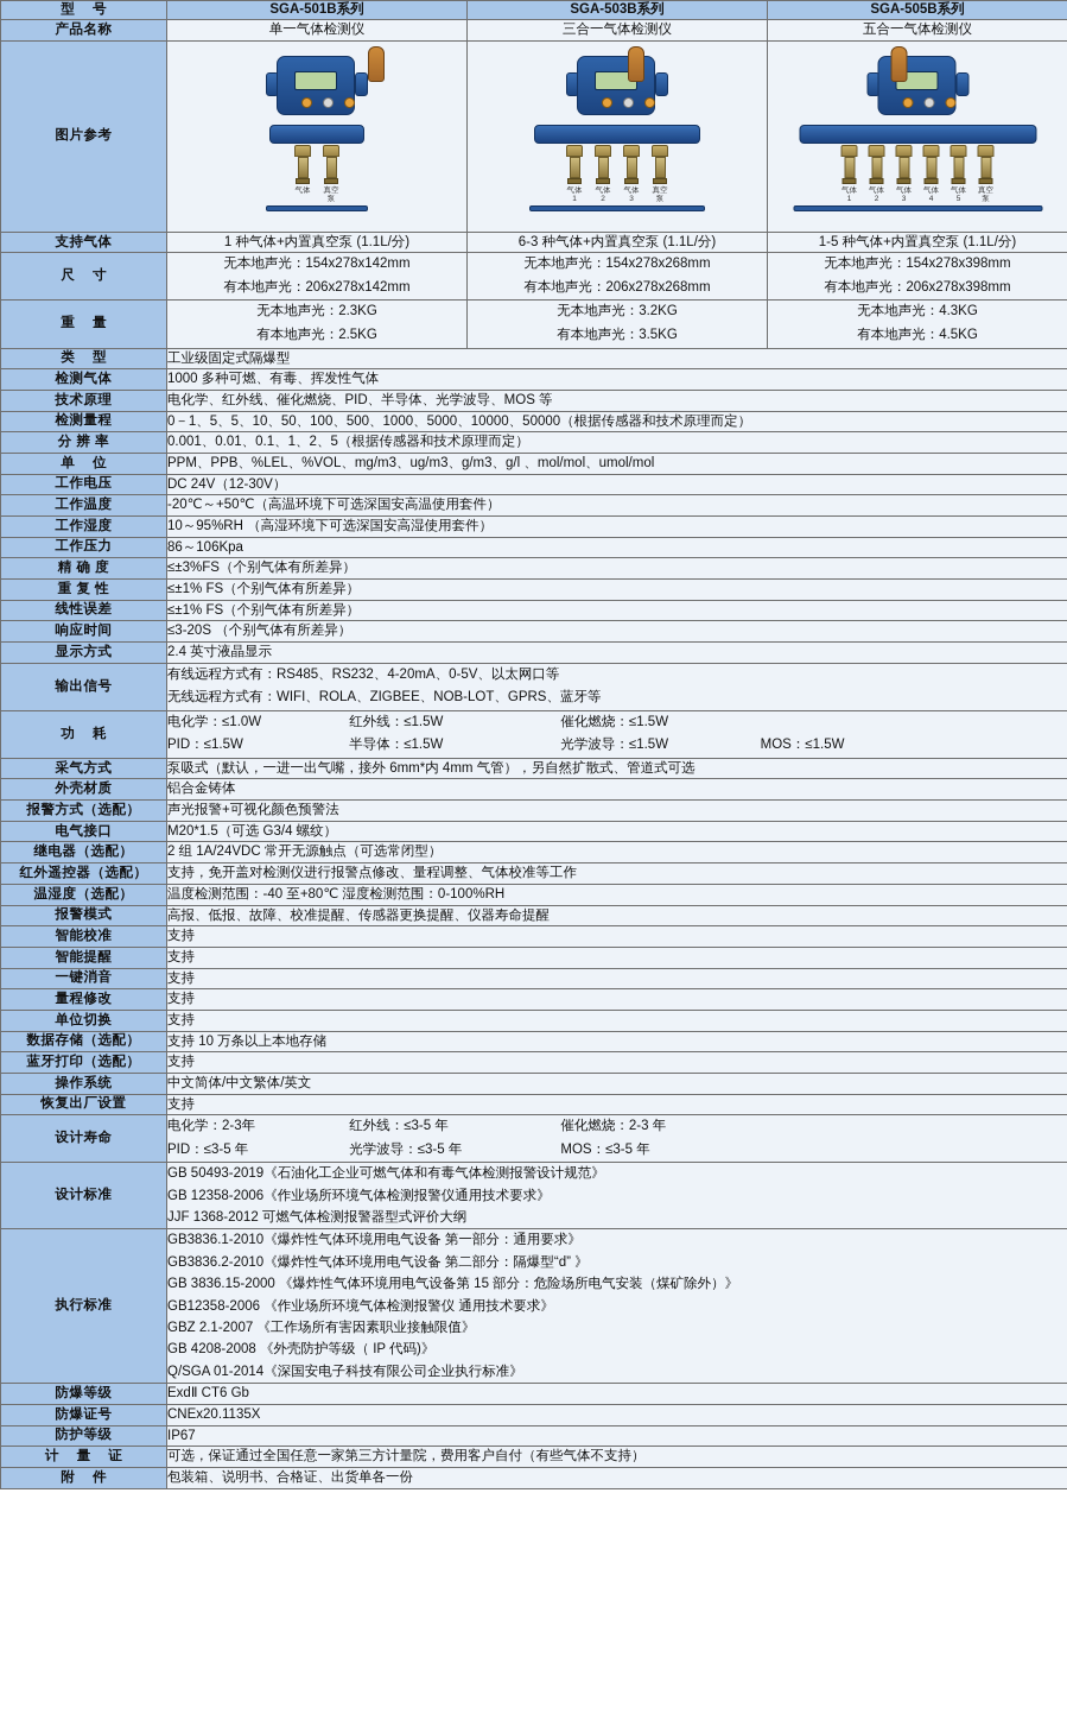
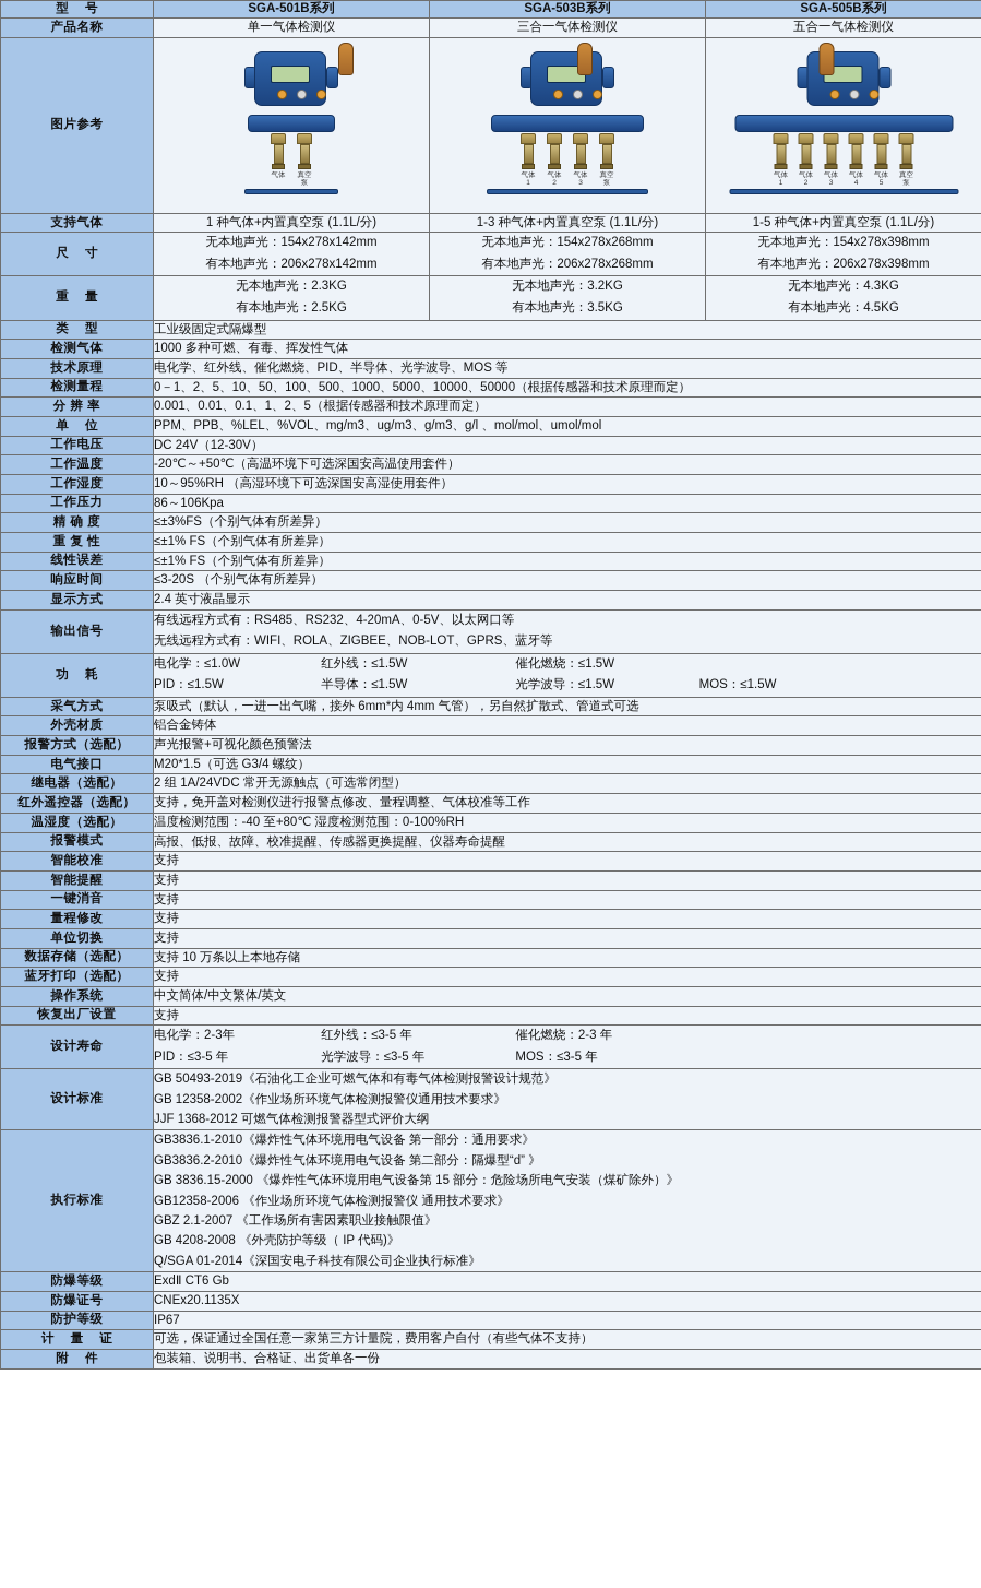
  型 号	SGA-501B系列	SGA-503B系列	SGA-505B系列
  产品名称	单一气体检测仪	三合一气体检测仪	五合一气体检测仪
- 支持气体	1 种气体+内置真空泵 (1.1L/分)	6-3 种气体+内置真空泵 (1.1L/分)	1-5 种气体+内置真空泵 (1.1L/分)
+ 支持气体	1 种气体+内置真空泵 (1.1L/分)	1-3 种气体+内置真空泵 (1.1L/分)	1-5 种气体+内置真空泵 (1.1L/分)
  尺 寸	无本地声光：154x278x142mm 有本地声光：206x278x142mm	无本地声光：154x278x268mm 有本地声光：206x278x268mm	无本地声光：154x278x398mm 有本地声光：206x278x398mm
  重 量	无本地声光：2.3KG 有本地声光：2.5KG	无本地声光：3.2KG 有本地声光：3.5KG	无本地声光：4.3KG 有本地声光：4.5KG
  类 型	工业级固定式隔爆型
  检测气体	1000 多种可燃、有毒、挥发性气体
  技术原理	电化学、红外线、催化燃烧、PID、半导体、光学波导、MOS 等
- 检测量程	0－1、5、5、10、50、100、500、1000、5000、10000、50000（根据传感器和技术原理而定）
+ 检测量程	0－1、2、5、10、50、100、500、1000、5000、10000、50000（根据传感器和技术原理而定）
  分 辨 率	0.001、0.01、0.1、1、2、5（根据传感器和技术原理而定）
  单 位	PPM、PPB、%LEL、%VOL、mg/m3、ug/m3、g/m3、g/l 、mol/mol、umol/mol
  工作电压	DC 24V（12-30V）
  工作温度	-20℃～+50℃（高温环境下可选深国安高温使用套件）
  工作湿度	10～95%RH （高湿环境下可选深国安高湿使用套件）
  工作压力	86～106Kpa
  精 确 度	≤±3%FS（个别气体有所差异）
  重 复 性	≤±1% FS（个别气体有所差异）
  线性误差	≤±1% FS（个别气体有所差异）
  响应时间	≤3-20S （个别气体有所差异）
  显示方式	2.4 英寸液晶显示
  输出信号	有线远程方式有：RS485、RS232、4-20mA、0-5V、以太网口等 无线远程方式有：WIFI、ROLA、ZIGBEE、NOB-LOT、GPRS、蓝牙等
  功 耗	电化学：≤1.0W 红外线：≤1.5W 催化燃烧：≤1.5W PID：≤1.5W 半导体：≤1.5W 光学波导：≤1.5W MOS：≤1.5W
  采气方式	泵吸式（默认，一进一出气嘴，接外 6mm*内 4mm 气管），另自然扩散式、管道式可选
  外壳材质	铝合金铸体
  报警方式（选配）	声光报警+可视化颜色预警法
  电气接口	M20*1.5（可选 G3/4 螺纹）
  继电器（选配）	2 组 1A/24VDC 常开无源触点（可选常闭型）
  红外遥控器（选配）	支持，免开盖对检测仪进行报警点修改、量程调整、气体校准等工作
  温湿度（选配）	温度检测范围：-40 至+80℃ 湿度检测范围：0-100%RH
  报警模式	高报、低报、故障、校准提醒、传感器更换提醒、仪器寿命提醒
  智能校准	支持
  智能提醒	支持
  一键消音	支持
  量程修改	支持
  单位切换	支持
  数据存储（选配）	支持 10 万条以上本地存储
  蓝牙打印（选配）	支持
  操作系统	中文简体/中文繁体/英文
  恢复出厂设置	支持
  设计寿命	电化学：2-3年 红外线：≤3-5 年 催化燃烧：2-3 年 PID：≤3-5 年 光学波导：≤3-5 年 MOS：≤3-5 年
- 设计标准	GB 50493-2019《石油化工企业可燃气体和有毒气体检测报警设计规范》 GB 12358-2006《作业场所环境气体检测报警仪通用技术要求》 JJF 1368-2012 可燃气体检测报警器型式评价大纲
+ 设计标准	GB 50493-2019《石油化工企业可燃气体和有毒气体检测报警设计规范》 GB 12358-2002《作业场所环境气体检测报警仪通用技术要求》 JJF 1368-2012 可燃气体检测报警器型式评价大纲
  执行标准	GB3836.1-2010《爆炸性气体环境用电气设备 第一部分：通用要求》 GB3836.2-2010《爆炸性气体环境用电气设备 第二部分：隔爆型“d” 》 GB 3836.15-2000 《爆炸性气体环境用电气设备第 15 部分：危险场所电气安装（煤矿除外）》 GB12358-2006 《作业场所环境气体检测报警仪 通用技术要求》 GBZ 2.1-2007 《工作场所有害因素职业接触限值》 GB 4208-2008 《外壳防护等级（ IP 代码)》 Q/SGA 01-2014《深国安电子科技有限公司企业执行标准》
  防爆等级	ExdⅡ CT6 Gb
  防爆证号	CNEx20.1135X
  防护等级	IP67
  计 量 证	可选，保证通过全国任意一家第三方计量院，费用客户自付（有些气体不支持）
  附 件	包装箱、说明书、合格证、出货单各一份
